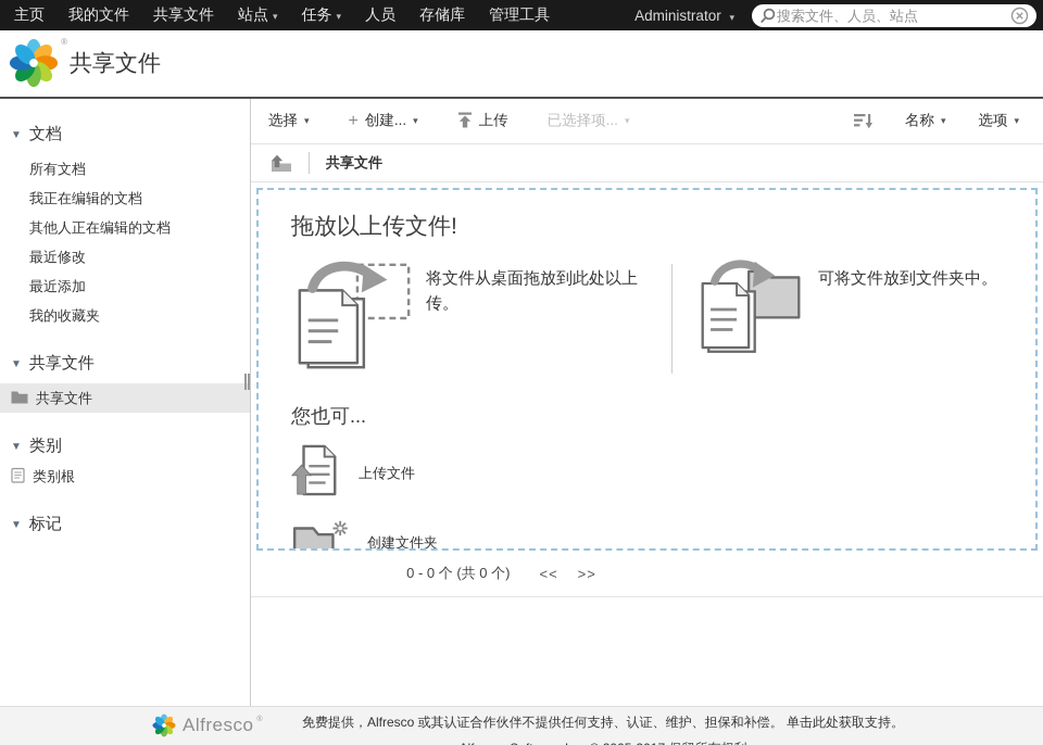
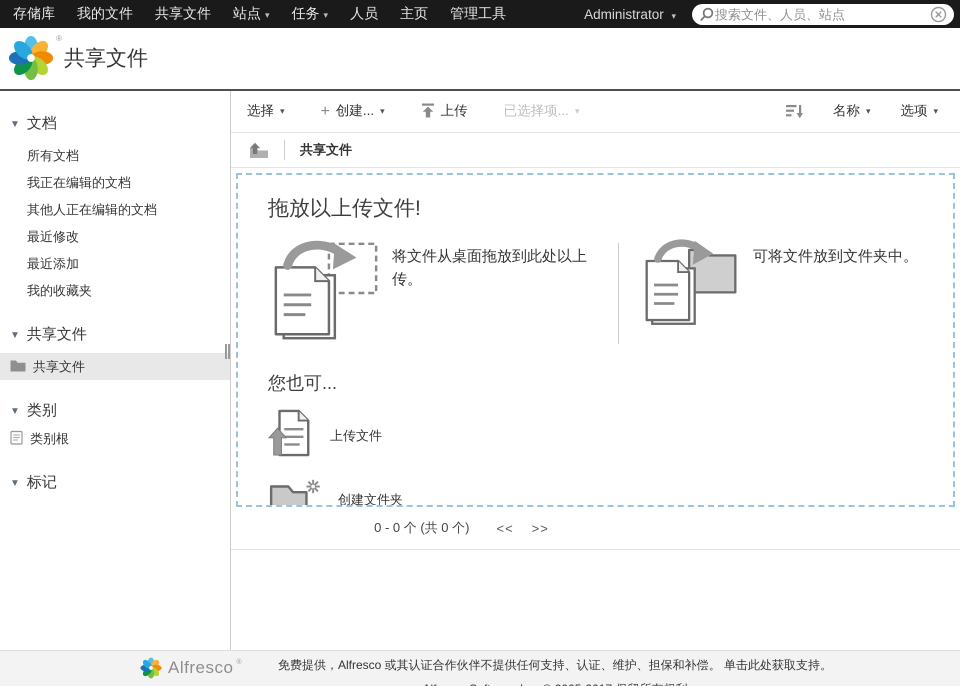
- 主页
+ 存储库
  我的文件
  共享文件
  站点 ▾
  任务 ▾
  人员
- 存储库
+ 主页
  管理工具
  Administrator ▾
  搜索文件、人员、站点
  ®
  共享文件
  ▼
  文档
  所有文档
  我正在编辑的文档
  其他人正在编辑的文档
  最近修改
  最近添加
  我的收藏夹
  ▼
  共享文件
  共享文件
  ▼
  类别
  类别根
  ▼
  标记
  选择
  ▾
  +
  创建...
  ▾
  上传
  已选择项...
  ▾
  名称
  ▾
  选项
  ▾
  共享文件
  拖放以上传文件!
  将文件从桌面拖放到此处以上传。
  可将文件放到文件夹中。
  您也可...
  上传文件
  创建文件夹
  0 - 0 个 (共 0 个)
  <<
  >>
  Alfresco
  免费提供，Alfresco 或其认证合作伙伴不提供任何支持、认证、维护、担保和补偿。 单击此处获取支持。
